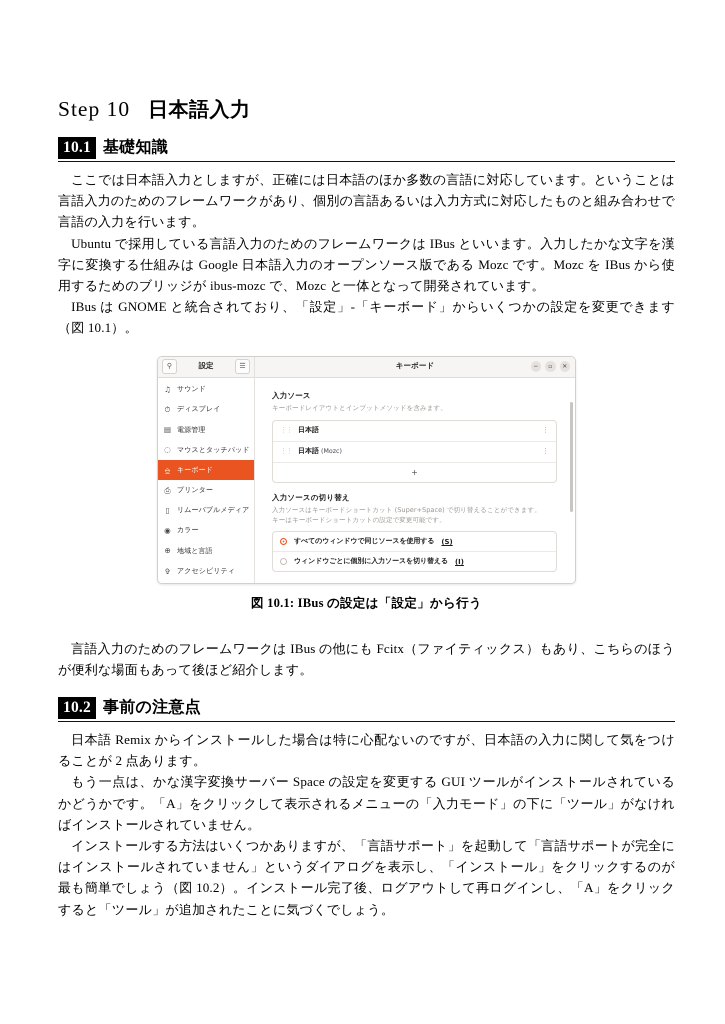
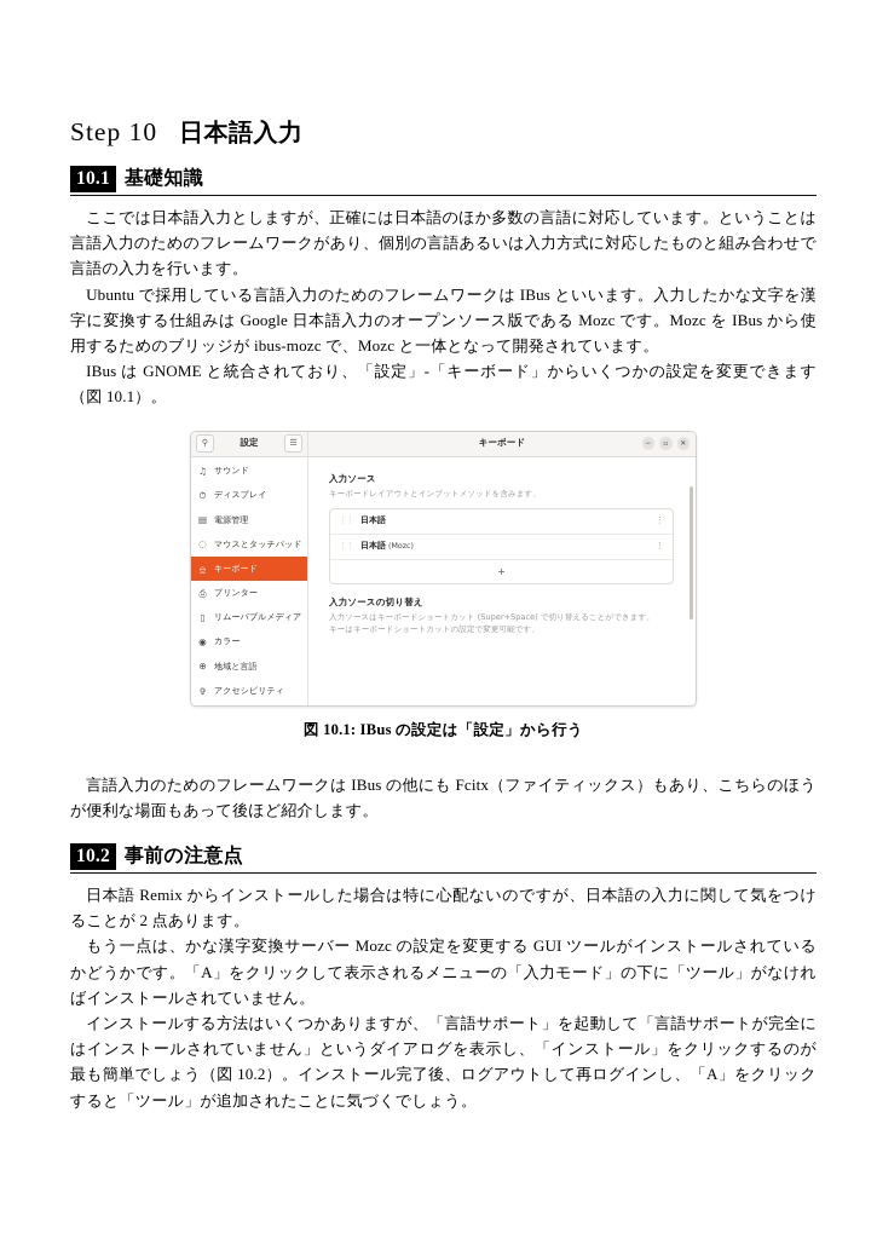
  Step 10 日本語入力
  10.1
  基礎知識
  ここでは日本語入力としますが、正確には日本語のほか多数の言語に対応しています。ということは言語入力のためのフレームワークがあり、個別の言語あるいは入力方式に対応したものと組み合わせで言語の入力を行います。
  Ubuntu で採用している言語入力のためのフレームワークは IBus といいます。入力したかな文字を漢字に変換する仕組みは Google 日本語入力のオープンソース版である Mozc です。Mozc を IBus から使用するためのブリッジが ibus-mozc で、Mozc と一体となって開発されています。
  IBus は GNOME と統合されており、「設定」-「キーボード」からいくつかの設定を変更できます（図 10.1）。
  ⚲
  設定
  ☰
  ♫
  サウンド
  ⏱
  ディスプレイ
  ▤
  電源管理
  ◌
  マウスとタッチパッド
  ⎒
  キーボード
  ⎙
  プリンター
  ▯
  リムーバブルメディア
  ◉
  カラー
  ⊕
  地域と言語
  ✞
  アクセシビリティ
  キーボード
  入力ソース
  キーボードレイアウトとインプットメソッドを含みます。
  ⋮⋮
  日本語
  ⋮
  ⋮⋮
  ⋮
  +
  入力ソースの切り替え
  入力ソースはキーボードショートカット (Super+Space) で切り替えることができます。
  キーはキーボードショートカットの設定で変更可能です。
- すべてのウィンドウで同じソースを使用する
- (S)
- ウィンドウごとに個別に入力ソースを切り替える
- (I)
  図 10.1: IBus の設定は「設定」から行う
  言語入力のためのフレームワークは IBus の他にも Fcitx（ファイティックス）もあり、こちらのほうが便利な場面もあって後ほど紹介します。
  10.2
  事前の注意点
  日本語 Remix からインストールした場合は特に心配ないのですが、日本語の入力に関して気をつけることが 2 点あります。
- もう一点は、かな漢字変換サーバー Space の設定を変更する GUI ツールがインストールされているかどうかです。「A」をクリックして表示されるメニューの「入力モード」の下に「ツール」がなければインストールされていません。
+ もう一点は、かな漢字変換サーバー Mozc の設定を変更する GUI ツールがインストールされているかどうかです。「A」をクリックして表示されるメニューの「入力モード」の下に「ツール」がなければインストールされていません。
  インストールする方法はいくつかありますが、「言語サポート」を起動して「言語サポートが完全にはインストールされていません」というダイアログを表示し、「インストール」をクリックするのが最も簡単でしょう（図 10.2）。インストール完了後、ログアウトして再ログインし、「A」をクリックすると「ツール」が追加されたことに気づくでしょう。
